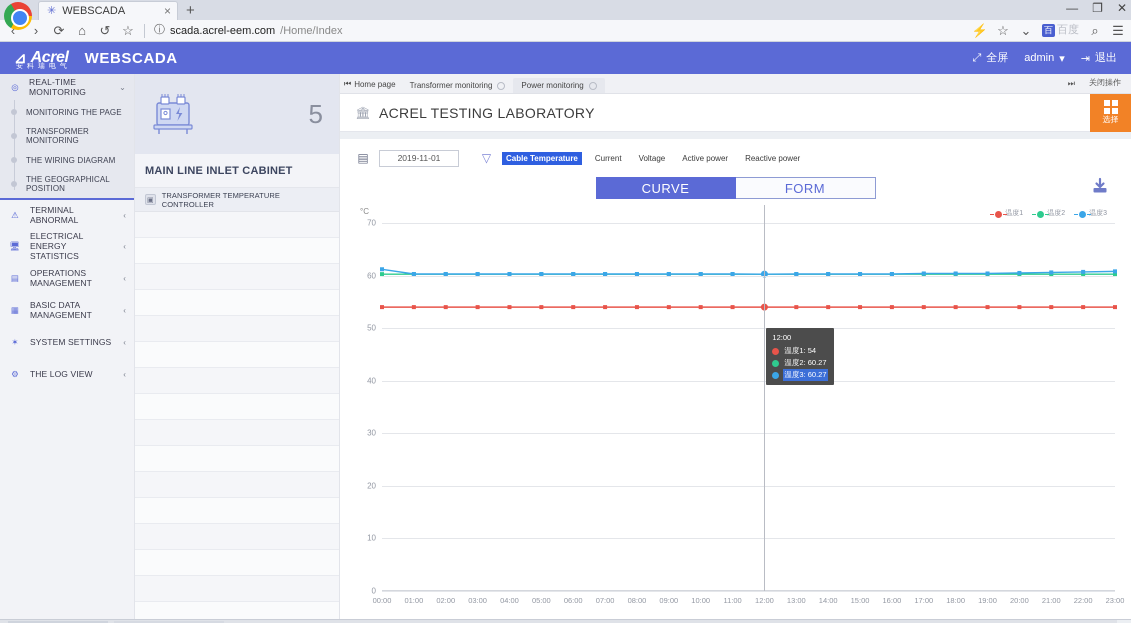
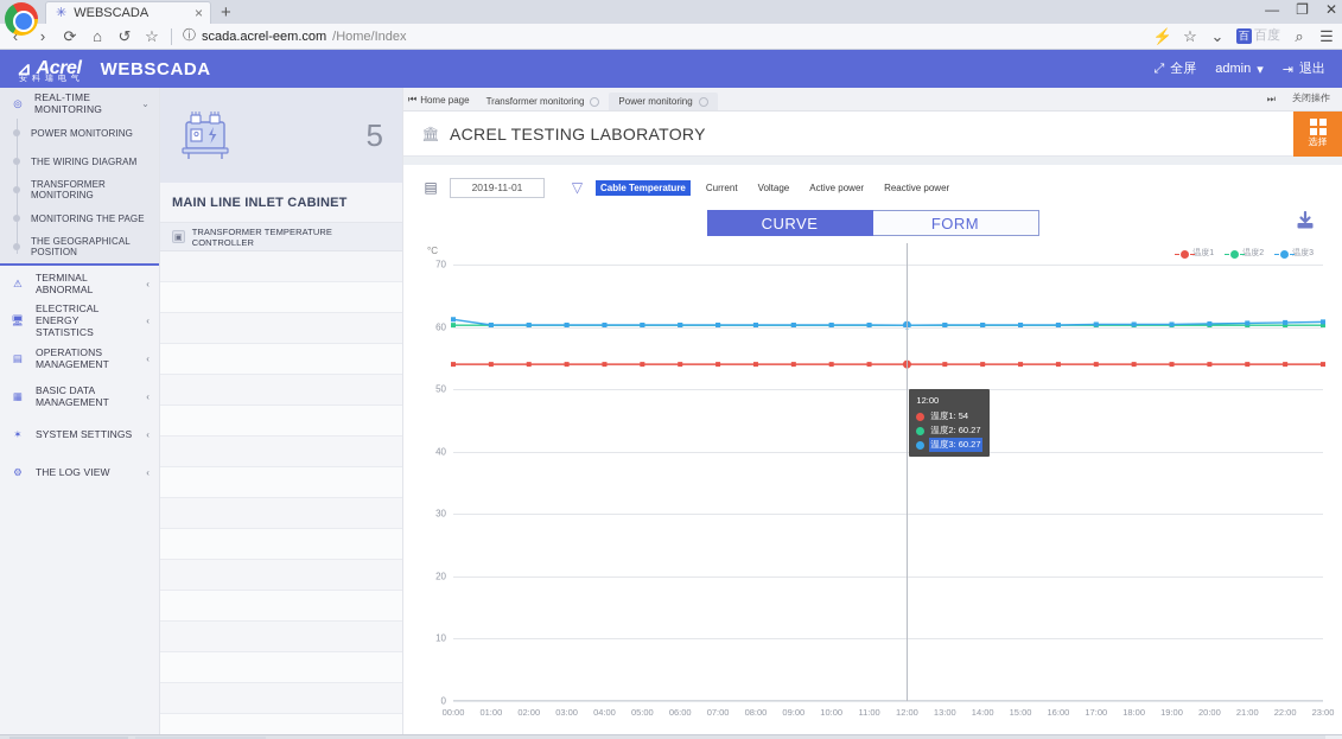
  ✳
  WEBSCADA
  ×
  +
  —
  ❐
  ✕
  ‹
  ›
  ⟳
  ⌂
  ↺
  ☆
  ⓘ
  scada.acrel-eem.com
  /Home/Index
  ⚡
  ☆
  ⌄
  百
  百度
  ⌕
  ☰
  ⊿
  Acrel
  WEBSCADA
  ⤢
  全屏
  admin
  ▾
  ⇥
  退出
  ◎
  REAL-TIME MONITORING
  ⌄
+ POWER MONITORING
- MONITORING THE PAGE
+ THE WIRING DIAGRAM
  TRANSFORMER MONITORING
- THE WIRING DIAGRAM
+ MONITORING THE PAGE
  THE GEOGRAPHICAL POSITION
  ⚠
  TERMINAL ABNORMAL
  ‹
  🖥
  ELECTRICAL ENERGY STATISTICS
  ‹
  ▤
  OPERATIONS MANAGEMENT
  ‹
  ▦
  BASIC DATA MANAGEMENT
  ‹
  ✶
  SYSTEM SETTINGS
  ‹
  ⚙
  THE LOG VIEW
  ‹
  5
  MAIN LINE INLET CABINET
  TRANSFORMER TEMPERATURE CONTROLLER
  ⏮
  Home page
  Transformer monitoring
  Power monitoring
  ⏭
  关闭操作
  🏛
  ACREL TESTING LABORATORY
  选择
  ▤
  2019-11-01
  ▽
  Cable Temperature
  Current
  Voltage
  Active power
  Reactive power
  CURVE
  FORM
  °C
  0
  10
  20
  30
  40
  50
  60
  70
  00:00
  01:00
  02:00
  03:00
  04:00
  05:00
  06:00
  07:00
  08:00
  09:00
  10:00
  11:00
  12:00
  13:00
  14:00
  15:00
  16:00
  17:00
  18:00
  19:00
  20:00
  21:00
  22:00
  23:00
  12:00
  温度1: 54
  温度2: 60.27
  温度3: 60.27
